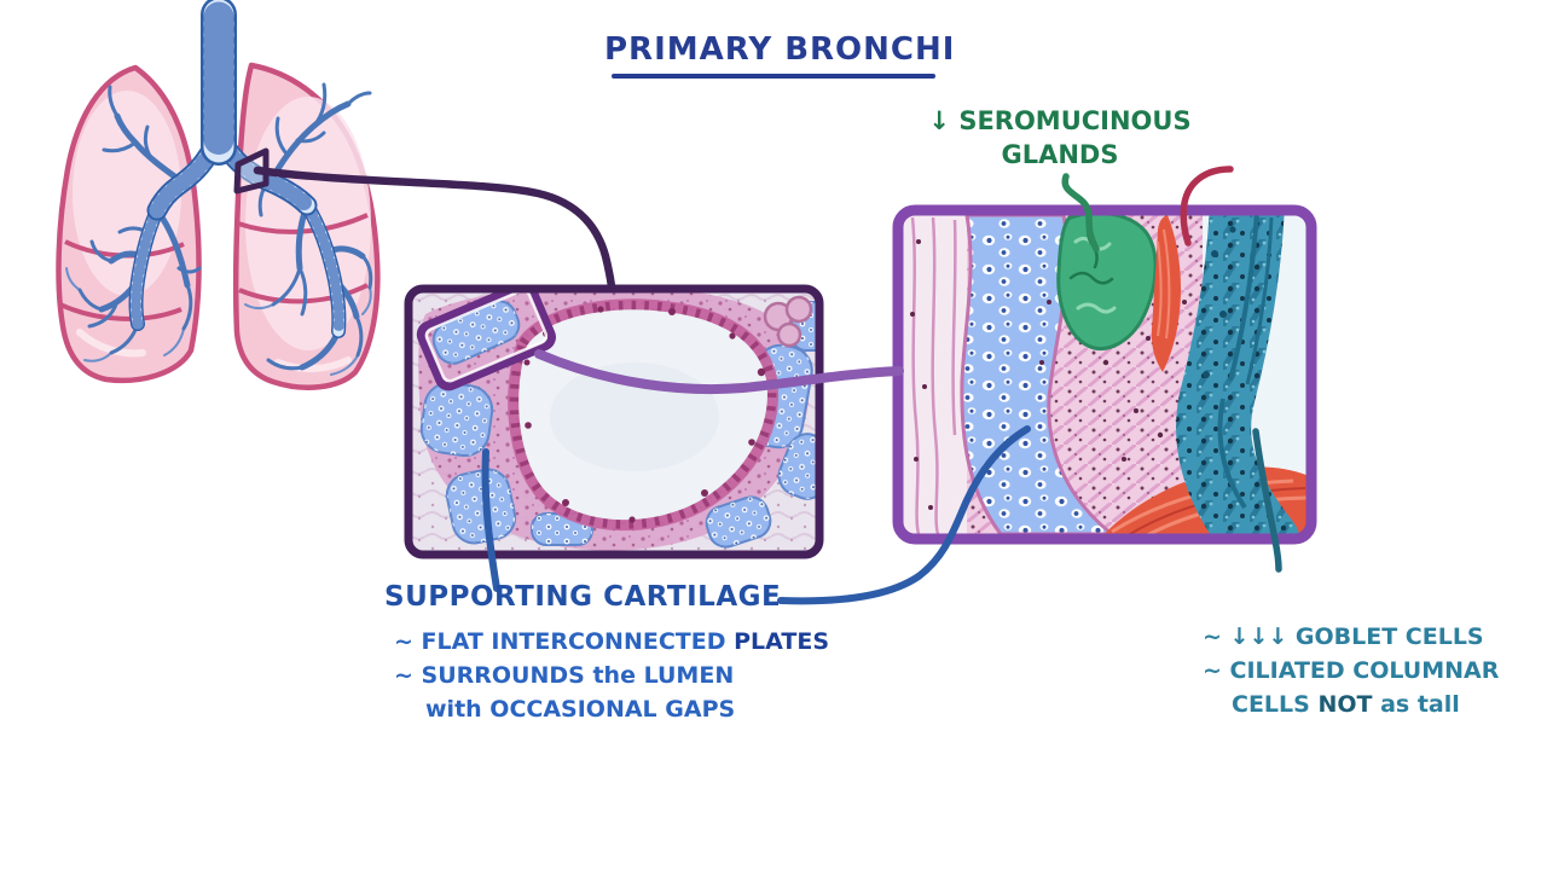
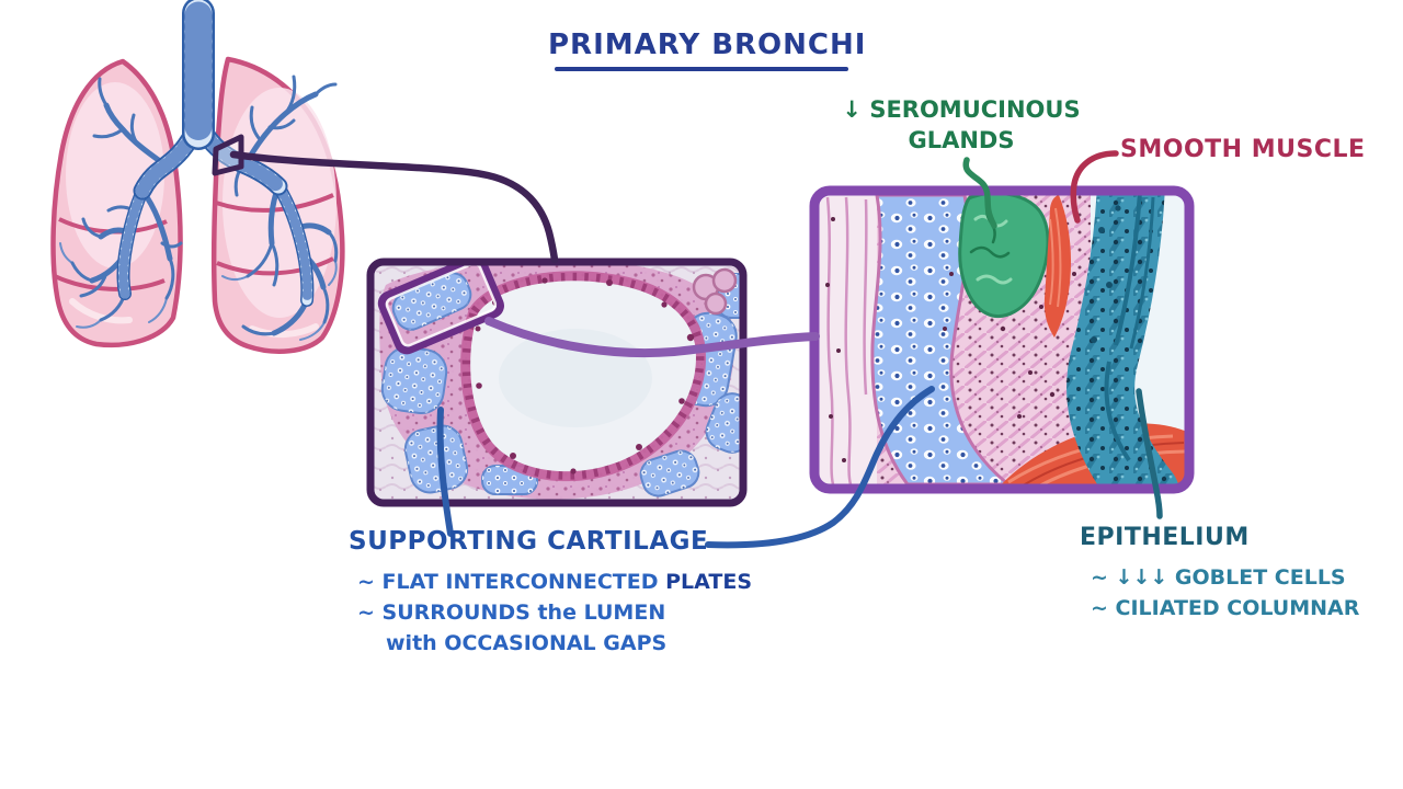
  PRIMARY BRONCHI
  ↓ SEROMUCINOUS
  GLANDS
+ SMOOTH MUSCLE
  SUPPORTING CARTILAGE
  ~ FLAT INTERCONNECTED PLATES
  ~ SURROUNDS the LUMEN
  with OCCASIONAL GAPS
+ EPITHELIUM
  ~ ↓↓↓ GOBLET CELLS
  ~ CILIATED COLUMNAR
- CELLS NOT as tall
